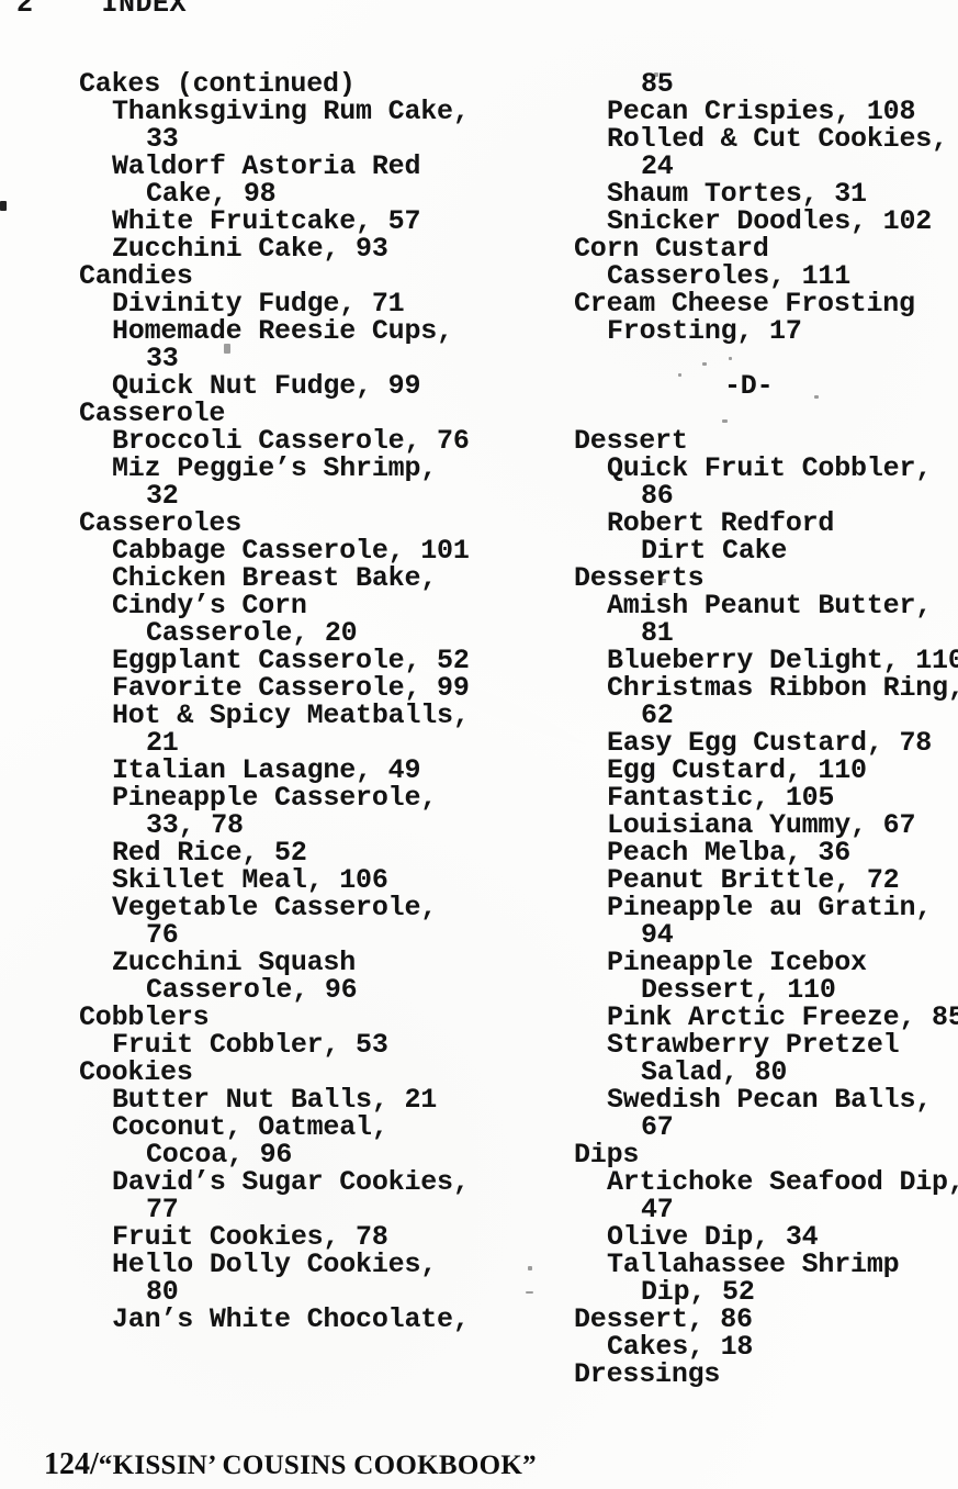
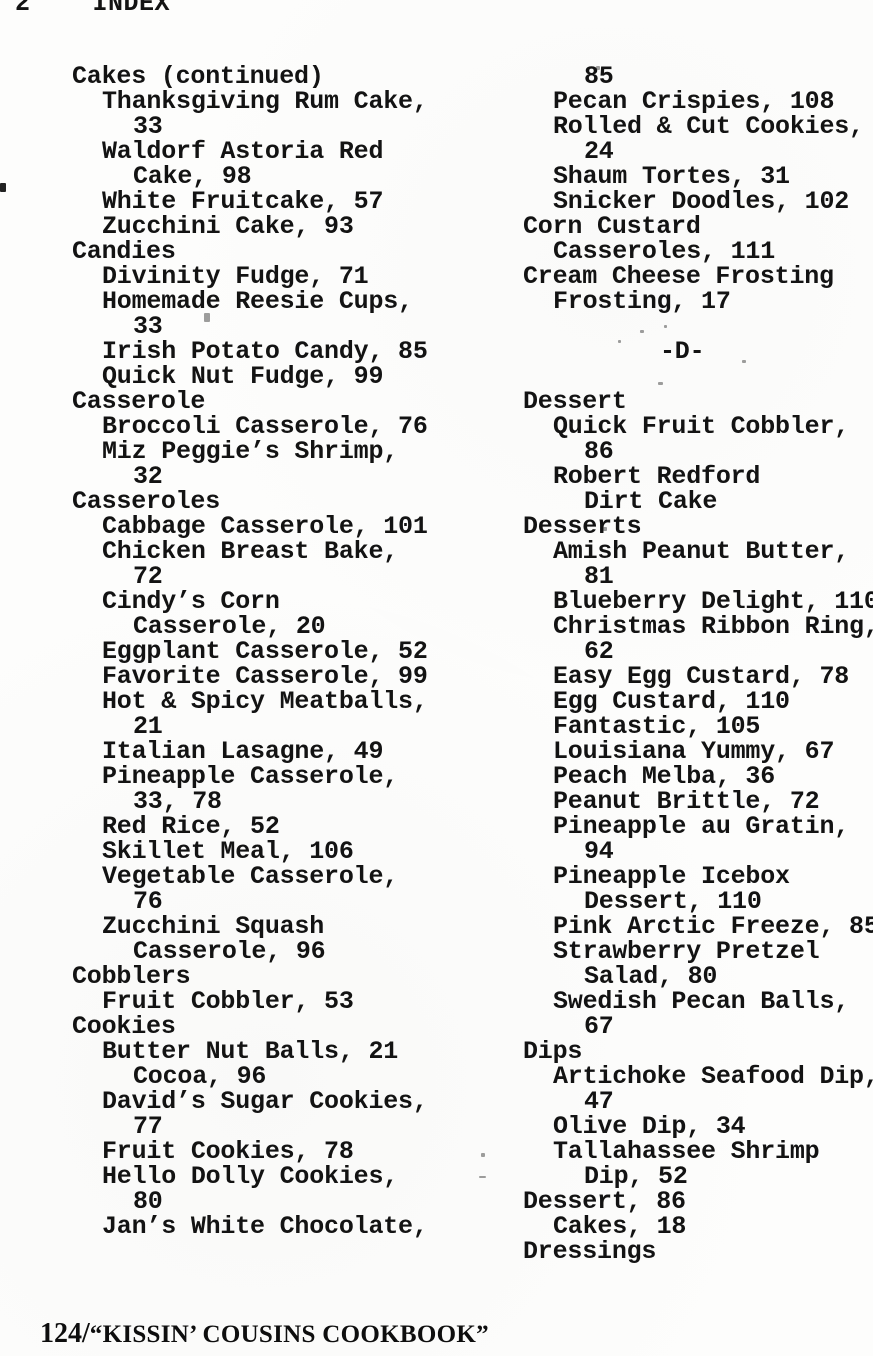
  2 INDEX
  Cakes (continued)
  Thanksgiving Rum Cake,
  33
  Waldorf Astoria Red
  Cake, 98
  White Fruitcake, 57
  Zucchini Cake, 93
  Candies
  Divinity Fudge, 71
  Homemade Reesie Cups,
  33
+ Irish Potato Candy, 85
  Quick Nut Fudge, 99
  Casserole
  Broccoli Casserole, 76
  Miz Peggie’s Shrimp,
  32
  Casseroles
  Cabbage Casserole, 101
  Chicken Breast Bake,
+ 72
  Cindy’s Corn
  Casserole, 20
  Eggplant Casserole, 52
  Favorite Casserole, 99
  Hot & Spicy Meatballs,
  21
  Italian Lasagne, 49
  Pineapple Casserole,
  33, 78
  Red Rice, 52
  Skillet Meal, 106
  Vegetable Casserole,
  76
  Zucchini Squash
  Casserole, 96
  Cobblers
  Fruit Cobbler, 53
  Cookies
  Butter Nut Balls, 21
- Coconut, Oatmeal,
  Cocoa, 96
  David’s Sugar Cookies,
  77
  Fruit Cookies, 78
  Hello Dolly Cookies,
  80
  Jan’s White Chocolate,
  85
  Pecan Crispies, 108
  Rolled & Cut Cookies,
  24
  Shaum Tortes, 31
  Snicker Doodles, 102
  Corn Custard
  Casseroles, 111
  Cream Cheese Frosting
  Frosting, 17
  -D-
  Dessert
  Quick Fruit Cobbler,
  86
  Robert Redford
  Dirt Cake
  Desserts
  Amish Peanut Butter,
  81
  Blueberry Delight, 110
  Christmas Ribbon Ring,
  62
  Easy Egg Custard, 78
  Egg Custard, 110
  Fantastic, 105
  Louisiana Yummy, 67
  Peach Melba, 36
  Peanut Brittle, 72
  Pineapple au Gratin,
  94
  Pineapple Icebox
  Dessert, 110
  Pink Arctic Freeze, 85
  Strawberry Pretzel
  Salad, 80
  Swedish Pecan Balls,
  67
  Dips
  Artichoke Seafood Dip,
  47
  Olive Dip, 34
  Tallahassee Shrimp
  Dip, 52
  Dessert, 86
  Cakes, 18
  Dressings
  124/“KISSIN’ COUSINS COOKBOOK”
